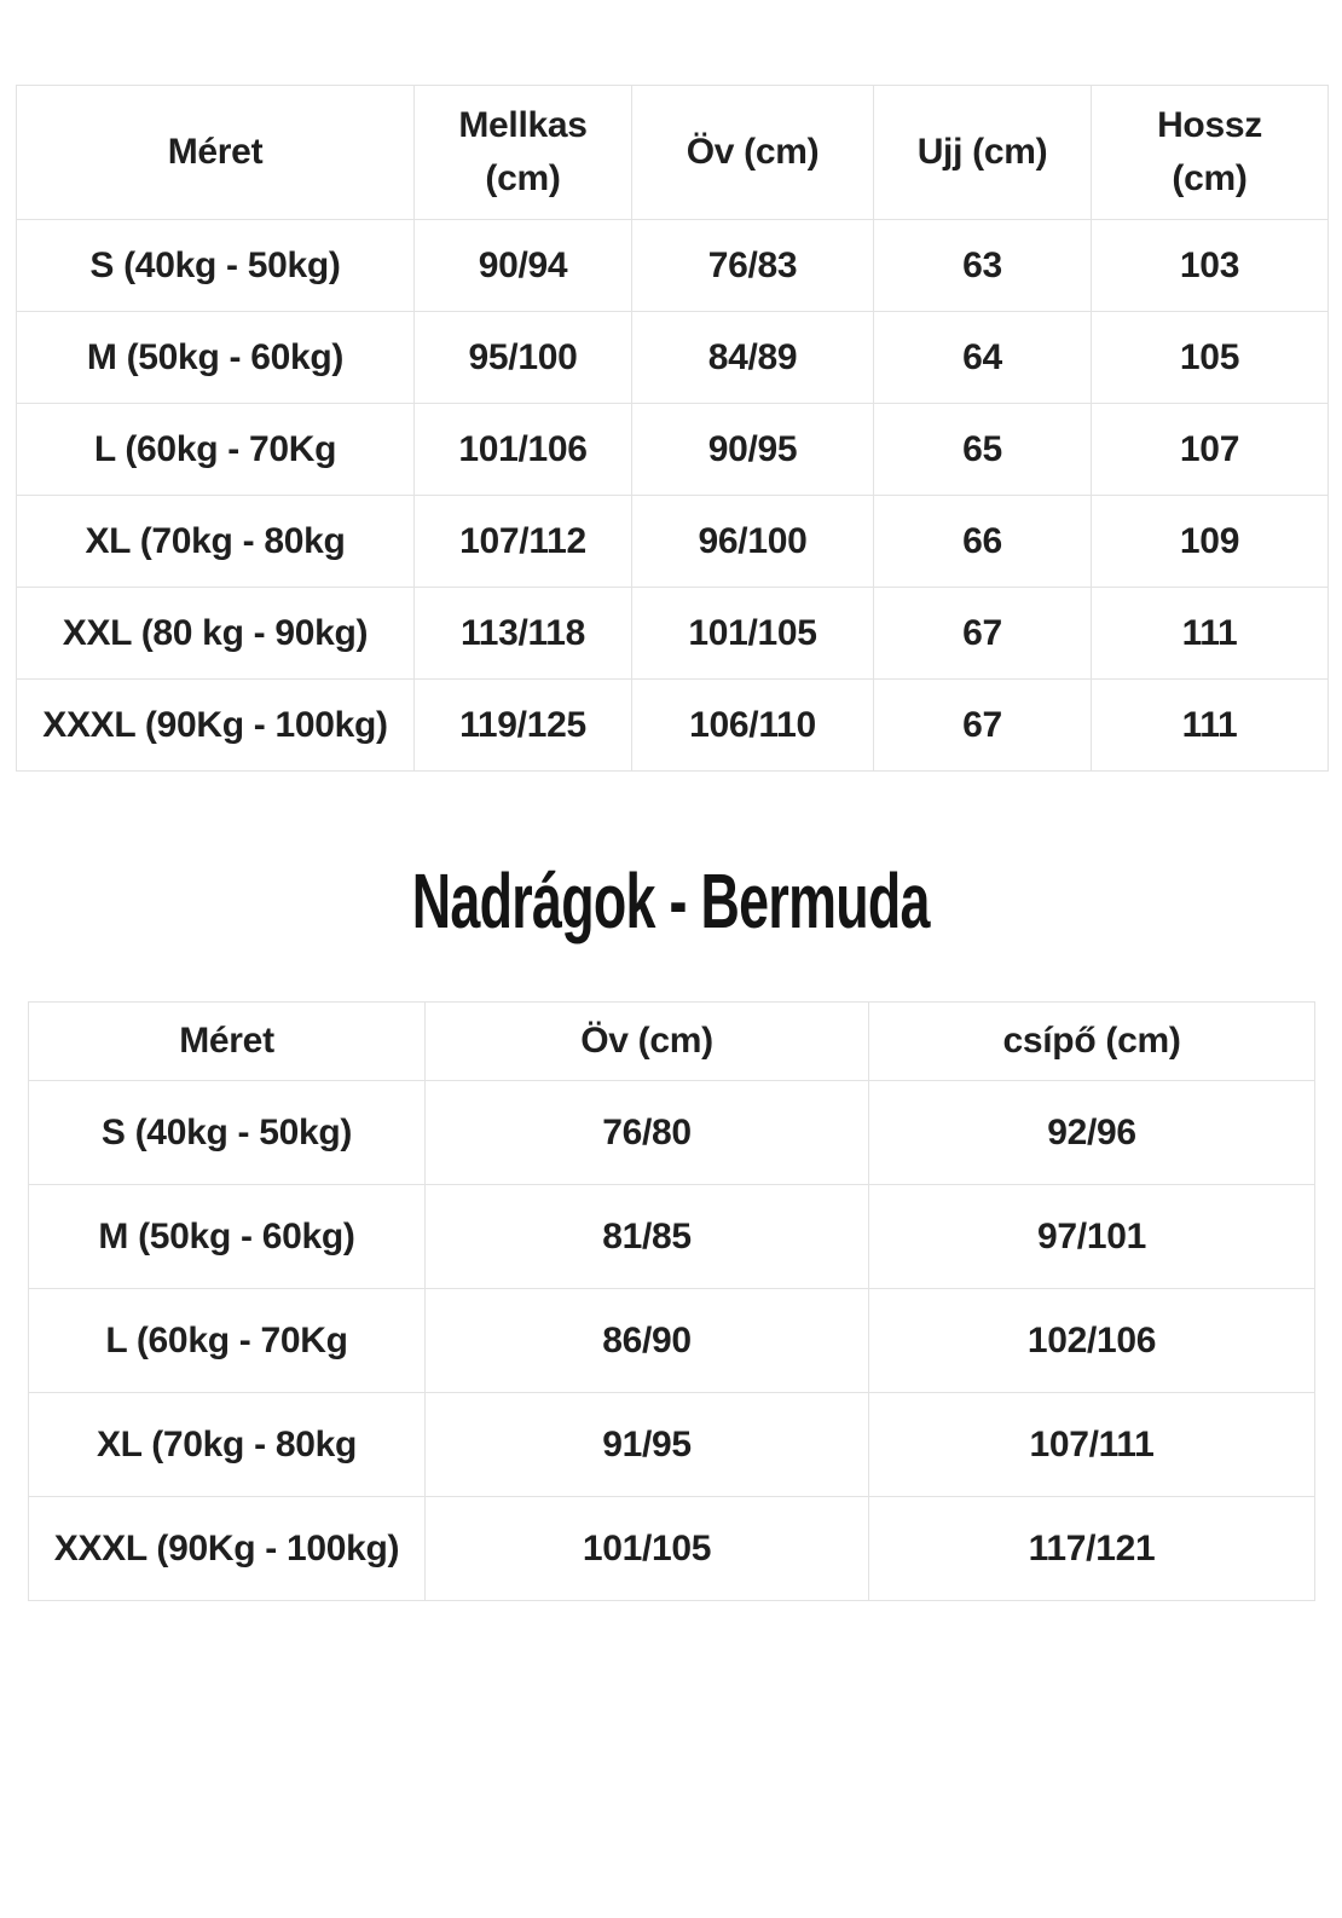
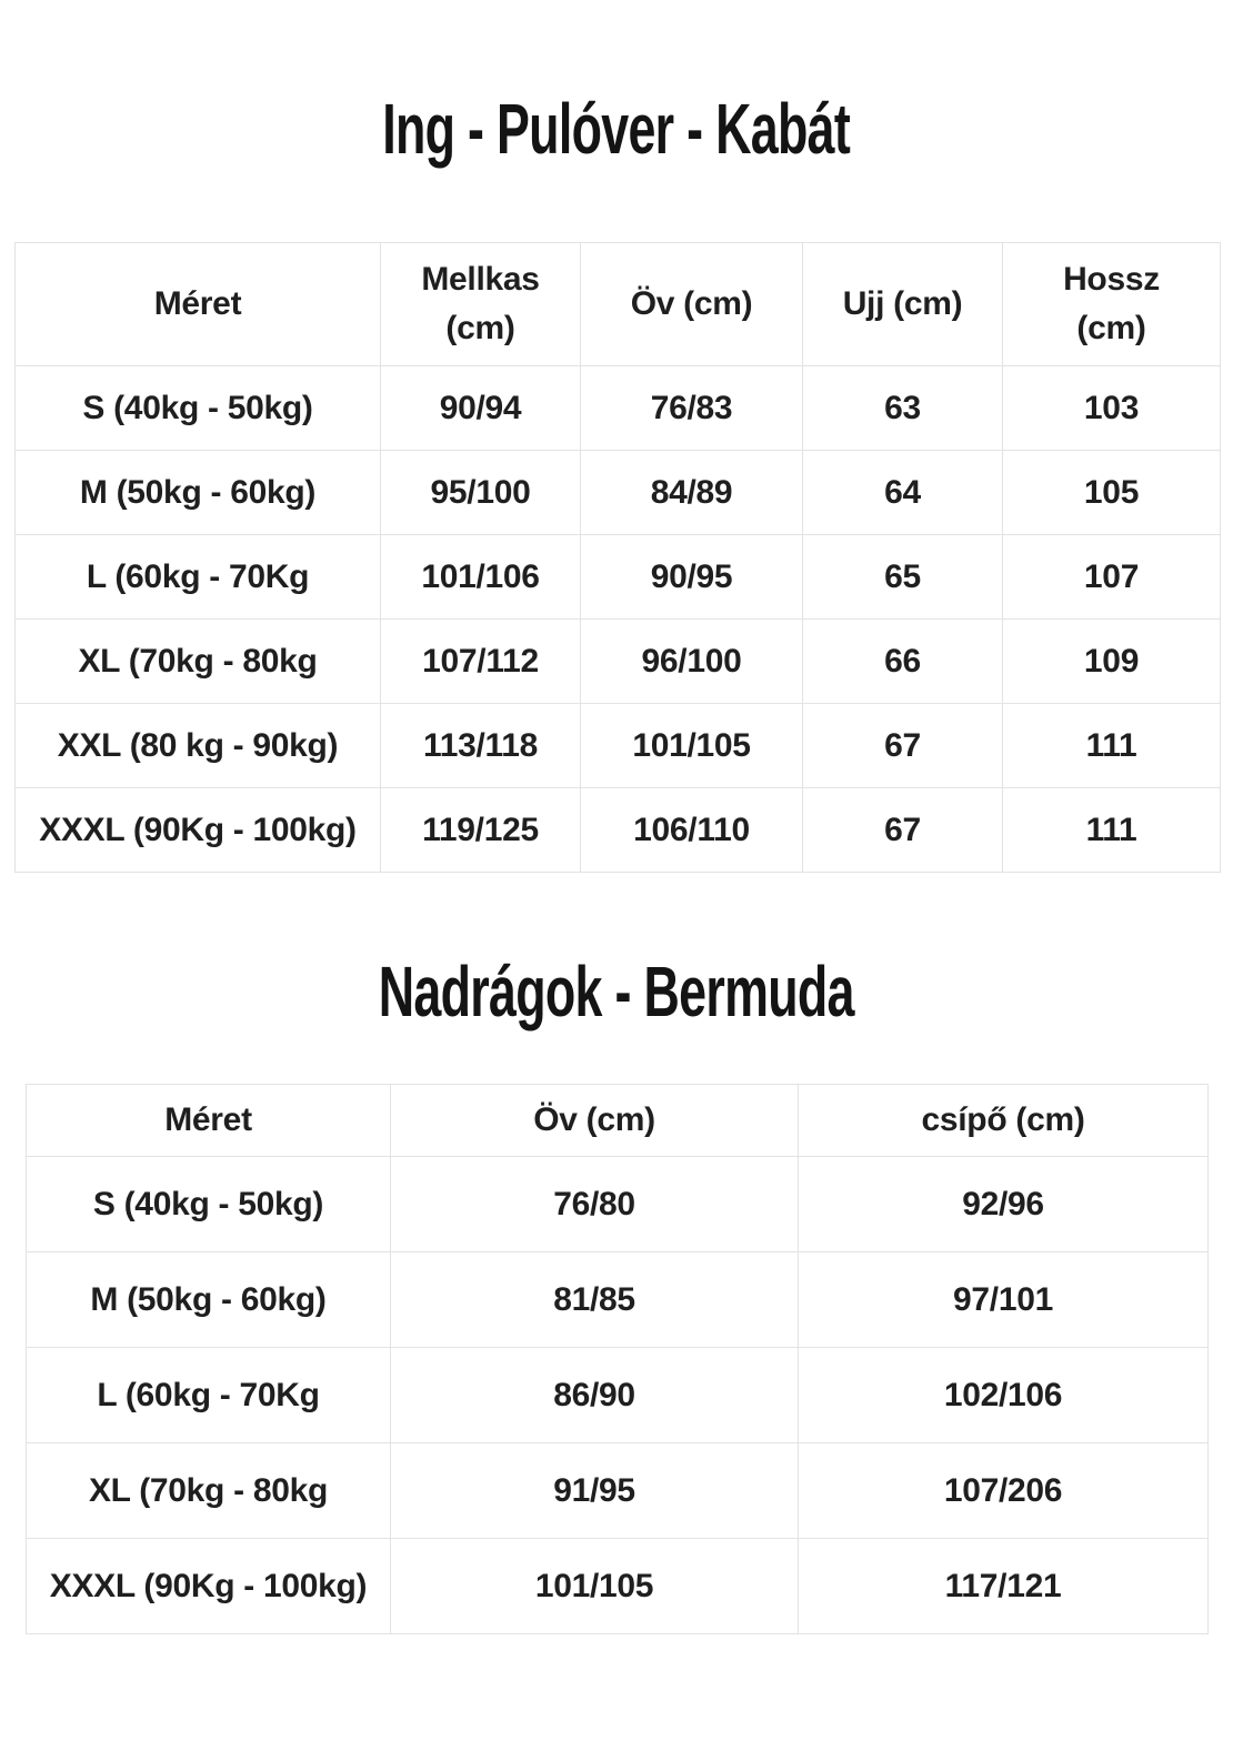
+ Ing - Pulóver - Kabát
  Méret	Mellkas (cm)	Öv (cm)	Ujj (cm)	Hossz (cm)
  S (40kg - 50kg)	90/94	76/83	63	103
  M (50kg - 60kg)	95/100	84/89	64	105
  L (60kg - 70Kg	101/106	90/95	65	107
  XL (70kg - 80kg	107/112	96/100	66	109
  XXL (80 kg - 90kg)	113/118	101/105	67	111
  XXXL (90Kg - 100kg)	119/125	106/110	67	111
  Nadrágok - Bermuda
  Méret	Öv (cm)	csípő (cm)
  S (40kg - 50kg)	76/80	92/96
  M (50kg - 60kg)	81/85	97/101
  L (60kg - 70Kg	86/90	102/106
- XL (70kg - 80kg	91/95	107/111
+ XL (70kg - 80kg	91/95	107/206
  XXXL (90Kg - 100kg)	101/105	117/121
